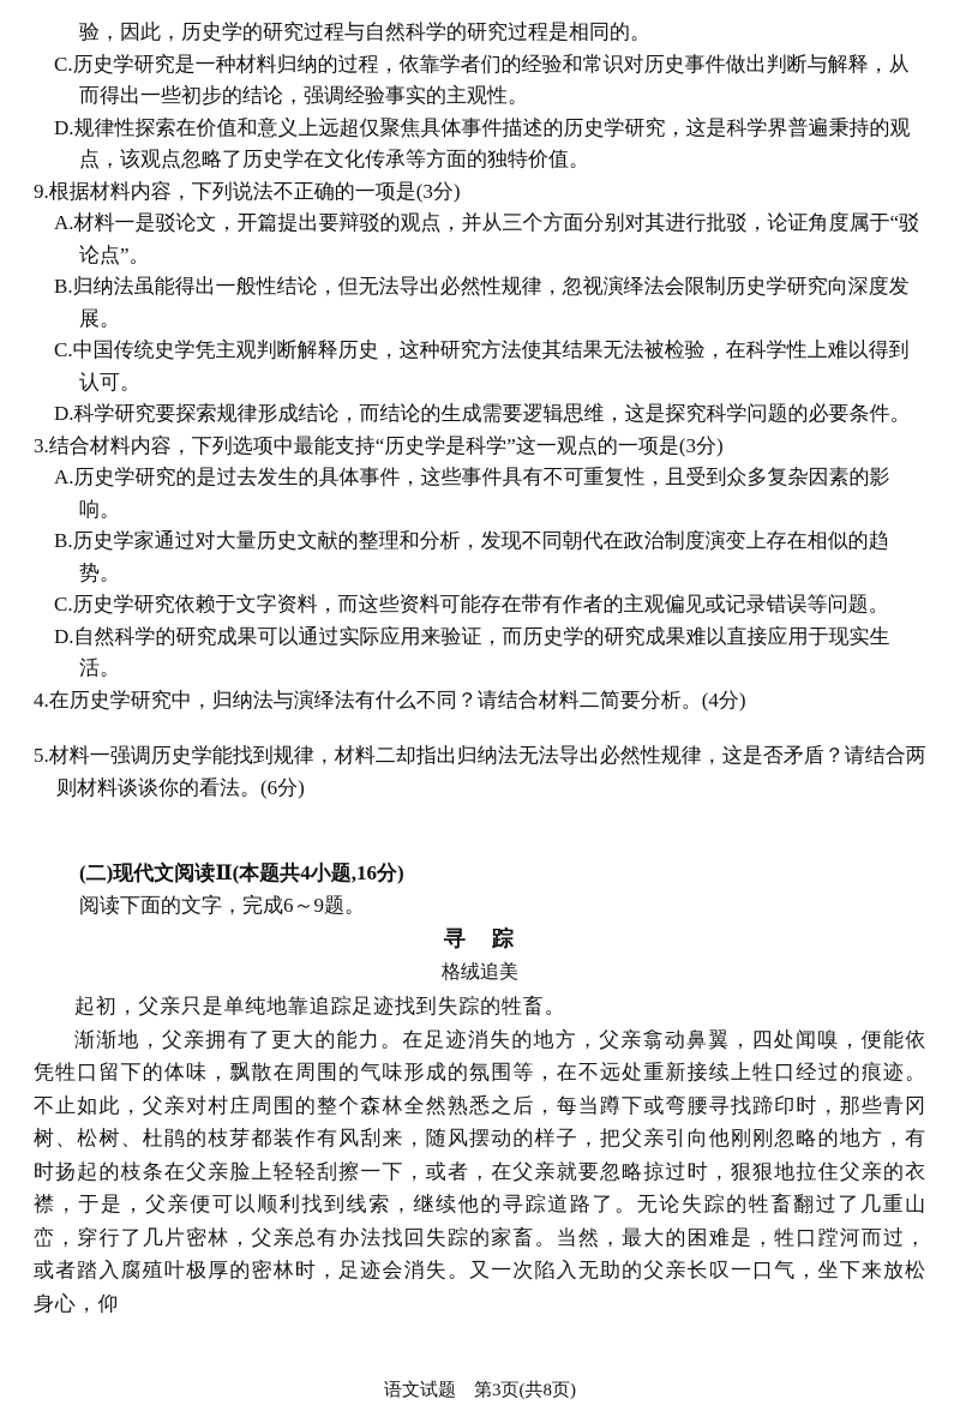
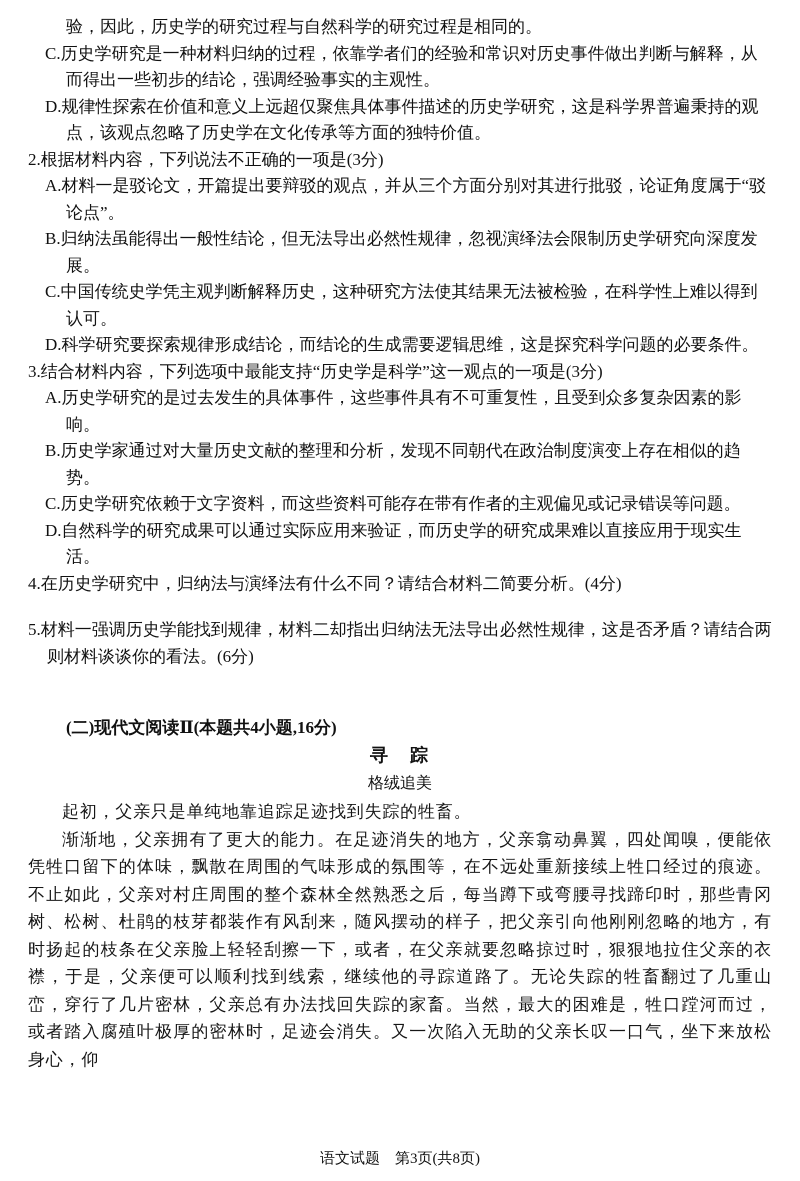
  验，因此，历史学的研究过程与自然科学的研究过程是相同的。
  C.历史学研究是一种材料归纳的过程，依靠学者们的经验和常识对历史事件做出判断与解释，从而得出一些初步的结论，强调经验事实的主观性。
  D.规律性探索在价值和意义上远超仅聚焦具体事件描述的历史学研究，这是科学界普遍秉持的观点，该观点忽略了历史学在文化传承等方面的独特价值。
- 9.根据材料内容，下列说法不正确的一项是(3分)
+ 2.根据材料内容，下列说法不正确的一项是(3分)
  A.材料一是驳论文，开篇提出要辩驳的观点，并从三个方面分别对其进行批驳，论证角度属于“驳论点”。
  B.归纳法虽能得出一般性结论，但无法导出必然性规律，忽视演绎法会限制历史学研究向深度发展。
  C.中国传统史学凭主观判断解释历史，这种研究方法使其结果无法被检验，在科学性上难以得到认可。
  D.科学研究要探索规律形成结论，而结论的生成需要逻辑思维，这是探究科学问题的必要条件。
  3.结合材料内容，下列选项中最能支持“历史学是科学”这一观点的一项是(3分)
  A.历史学研究的是过去发生的具体事件，这些事件具有不可重复性，且受到众多复杂因素的影响。
  B.历史学家通过对大量历史文献的整理和分析，发现不同朝代在政治制度演变上存在相似的趋势。
  C.历史学研究依赖于文字资料，而这些资料可能存在带有作者的主观偏见或记录错误等问题。
  D.自然科学的研究成果可以通过实际应用来验证，而历史学的研究成果难以直接应用于现实生活。
  4.在历史学研究中，归纳法与演绎法有什么不同？请结合材料二简要分析。(4分)
  5.材料一强调历史学能找到规律，材料二却指出归纳法无法导出必然性规律，这是否矛盾？请结合两则材料谈谈你的看法。(6分)
  (二)现代文阅读Ⅱ(本题共4小题,16分)
- 阅读下面的文字，完成6～9题。
  寻 踪
  格绒追美
  起初，父亲只是单纯地靠追踪足迹找到失踪的牲畜。
  渐渐地，父亲拥有了更大的能力。在足迹消失的地方，父亲翕动鼻翼，四处闻嗅，便能依凭牲口留下的体味，飘散在周围的气味形成的氛围等，在不远处重新接续上牲口经过的痕迹。不止如此，父亲对村庄周围的整个森林全然熟悉之后，每当蹲下或弯腰寻找蹄印时，那些青冈树、松树、杜鹃的枝芽都装作有风刮来，随风摆动的样子，把父亲引向他刚刚忽略的地方，有时扬起的枝条在父亲脸上轻轻刮擦一下，或者，在父亲就要忽略掠过时，狠狠地拉住父亲的衣襟，于是，父亲便可以顺利找到线索，继续他的寻踪道路了。无论失踪的牲畜翻过了几重山峦，穿行了几片密林，父亲总有办法找回失踪的家畜。当然，最大的困难是，牲口蹚河而过，或者踏入腐殖叶极厚的密林时，足迹会消失。又一次陷入无助的父亲长叹一口气，坐下来放松身心，仰
  语文试题 第3页(共8页)
